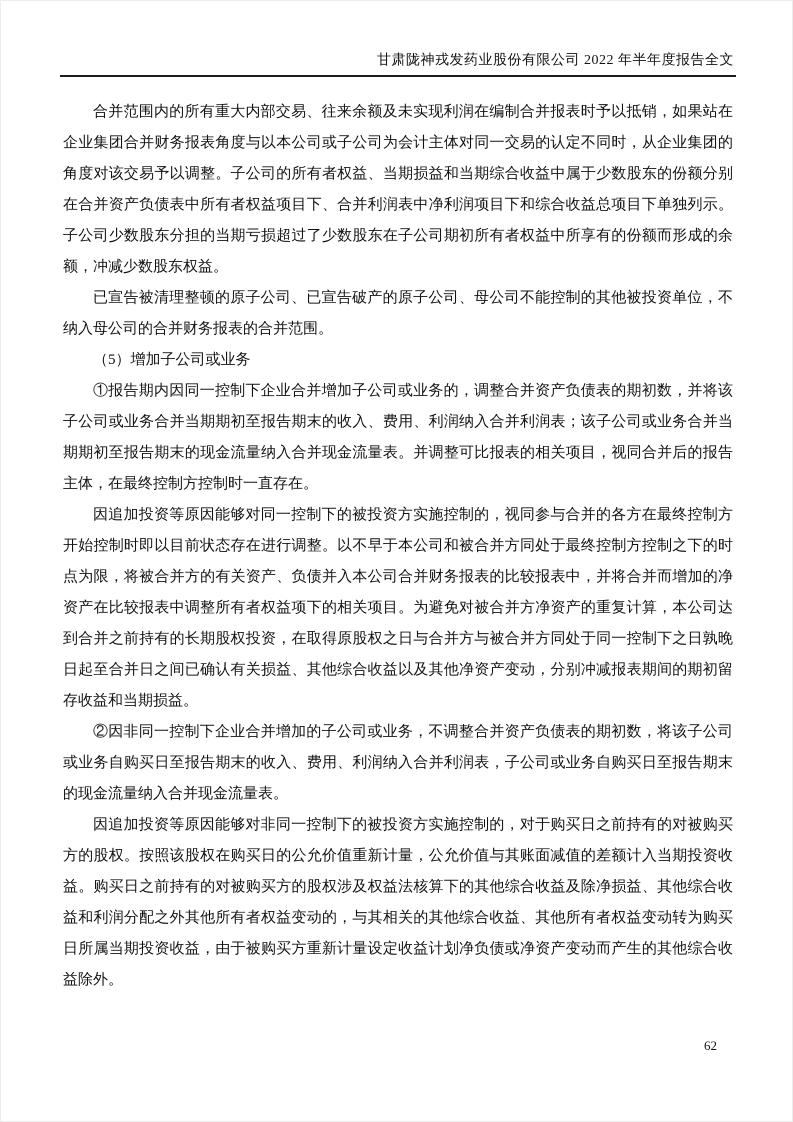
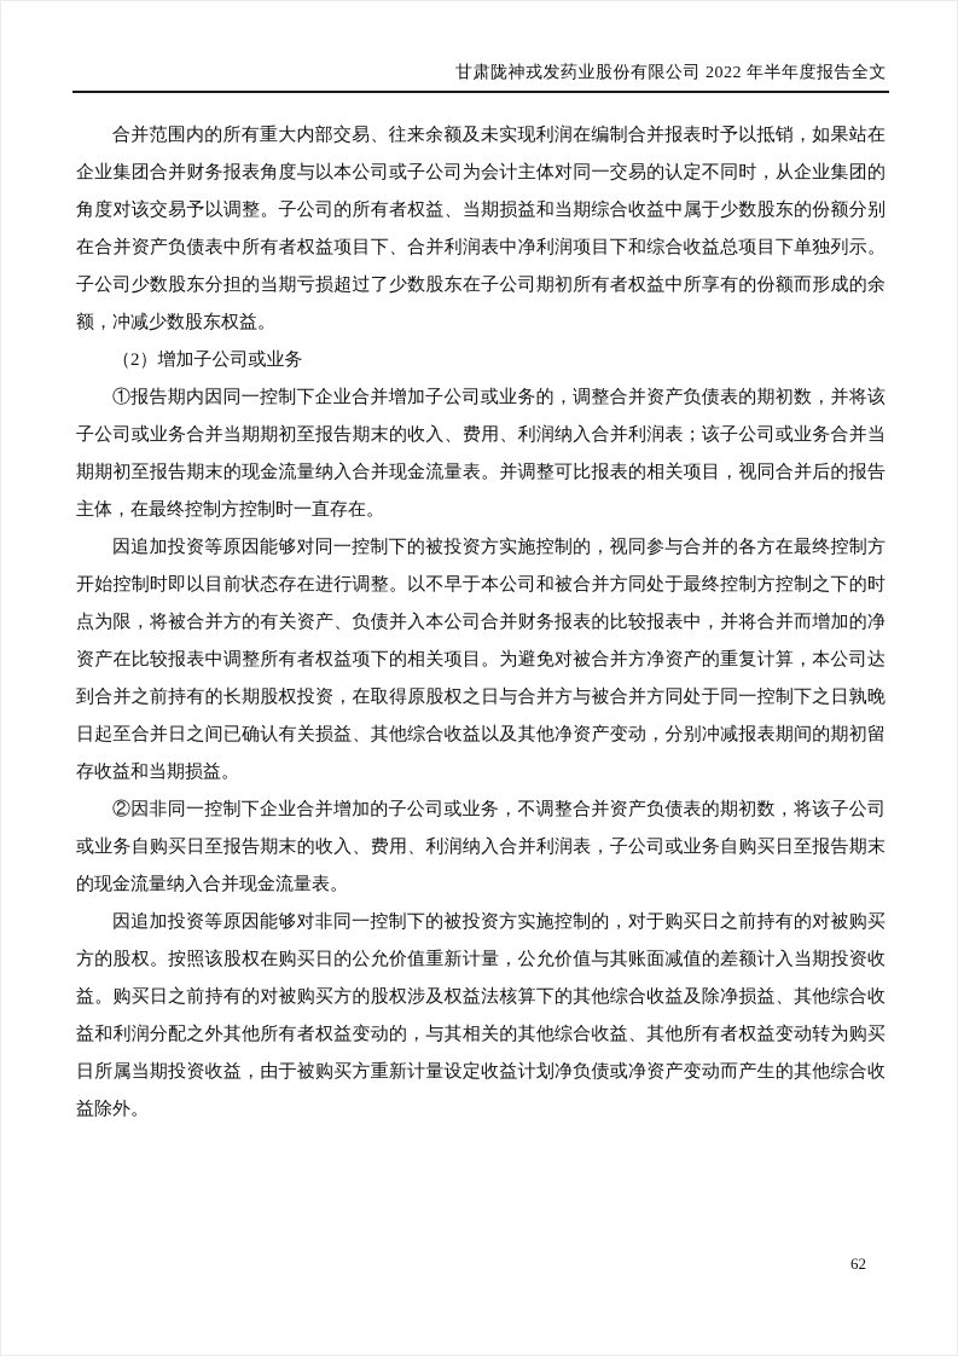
  甘肃陇神戎发药业股份有限公司 2022 年半年度报告全文
  合并范围内的所有重大内部交易、往来余额及未实现利润在编制合并报表时予以抵销，如果站在企业集团合并财务报表角度与以本公司或子公司为会计主体对同一交易的认定不同时，从企业集团的角度对该交易予以调整。子公司的所有者权益、当期损益和当期综合收益中属于少数股东的份额分别在合并资产负债表中所有者权益项目下、合并利润表中净利润项目下和综合收益总项目下单独列示。子公司少数股东分担的当期亏损超过了少数股东在子公司期初所有者权益中所享有的份额而形成的余额，冲减少数股东权益。
- 已宣告被清理整顿的原子公司、已宣告破产的原子公司、母公司不能控制的其他被投资单位，不纳入母公司的合并财务报表的合并范围。
- （5）增加子公司或业务
+ （2）增加子公司或业务
  ①报告期内因同一控制下企业合并增加子公司或业务的，调整合并资产负债表的期初数，并将该子公司或业务合并当期期初至报告期末的收入、费用、利润纳入合并利润表；该子公司或业务合并当期期初至报告期末的现金流量纳入合并现金流量表。并调整可比报表的相关项目，视同合并后的报告主体，在最终控制方控制时一直存在。
  因追加投资等原因能够对同一控制下的被投资方实施控制的，视同参与合并的各方在最终控制方开始控制时即以目前状态存在进行调整。以不早于本公司和被合并方同处于最终控制方控制之下的时点为限，将被合并方的有关资产、负债并入本公司合并财务报表的比较报表中，并将合并而增加的净资产在比较报表中调整所有者权益项下的相关项目。为避免对被合并方净资产的重复计算，本公司达到合并之前持有的长期股权投资，在取得原股权之日与合并方与被合并方同处于同一控制下之日孰晚日起至合并日之间已确认有关损益、其他综合收益以及其他净资产变动，分别冲减报表期间的期初留存收益和当期损益。
  ②因非同一控制下企业合并增加的子公司或业务，不调整合并资产负债表的期初数，将该子公司或业务自购买日至报告期末的收入、费用、利润纳入合并利润表，子公司或业务自购买日至报告期末的现金流量纳入合并现金流量表。
  因追加投资等原因能够对非同一控制下的被投资方实施控制的，对于购买日之前持有的对被购买方的股权。按照该股权在购买日的公允价值重新计量，公允价值与其账面减值的差额计入当期投资收益。购买日之前持有的对被购买方的股权涉及权益法核算下的其他综合收益及除净损益、其他综合收益和利润分配之外其他所有者权益变动的，与其相关的其他综合收益、其他所有者权益变动转为购买日所属当期投资收益，由于被购买方重新计量设定收益计划净负债或净资产变动而产生的其他综合收益除外。
  62
